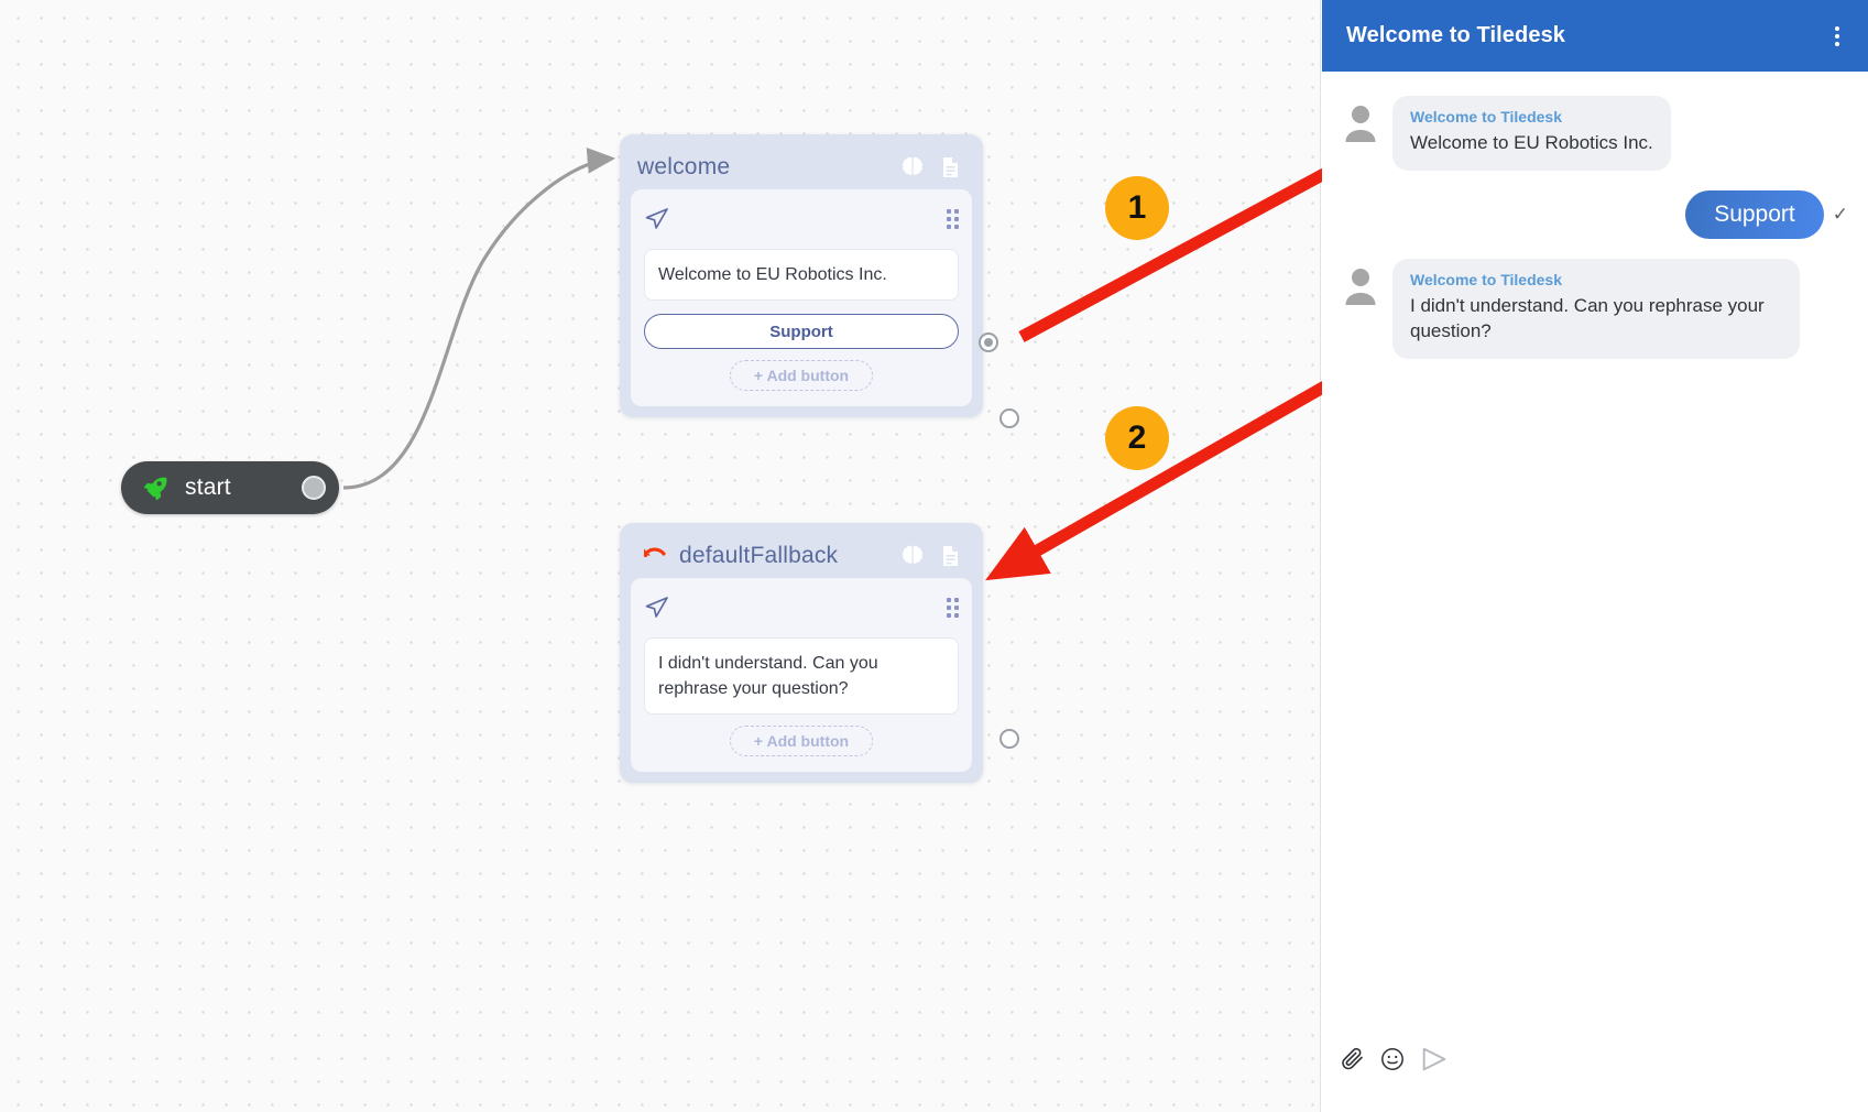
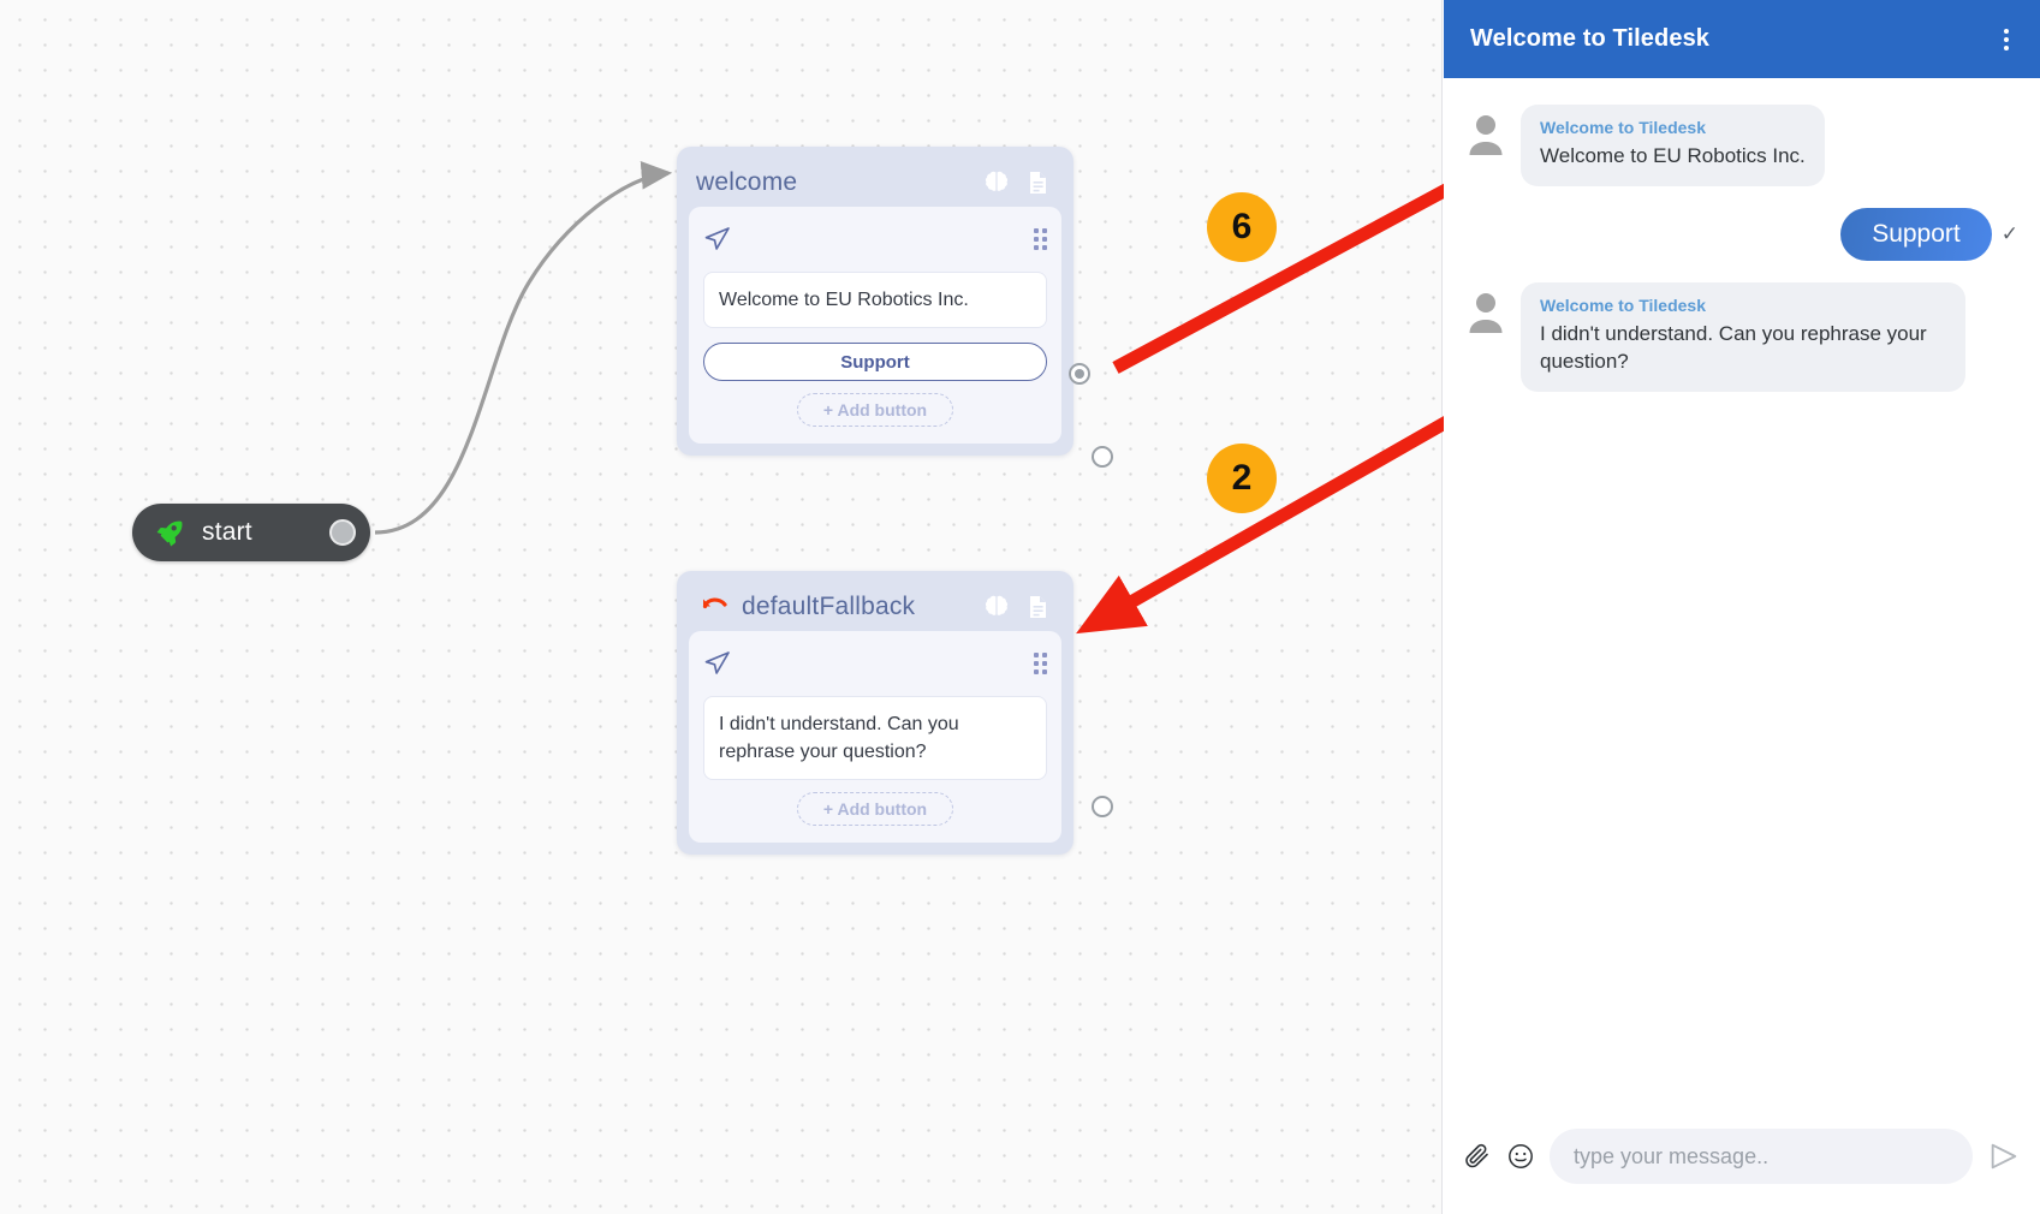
  start
  welcome
  Welcome to EU Robotics Inc.
  Support
  + Add button
  defaultFallback
  I didn't understand. Can you rephrase your question?
  + Add button
- 1
+ 6
  2
  Welcome to Tiledesk
  Welcome to Tiledesk
  Welcome to EU Robotics Inc.
  Support
  ✓
  Welcome to Tiledesk
  I didn't understand. Can you rephrase your question?
+ type your message..
